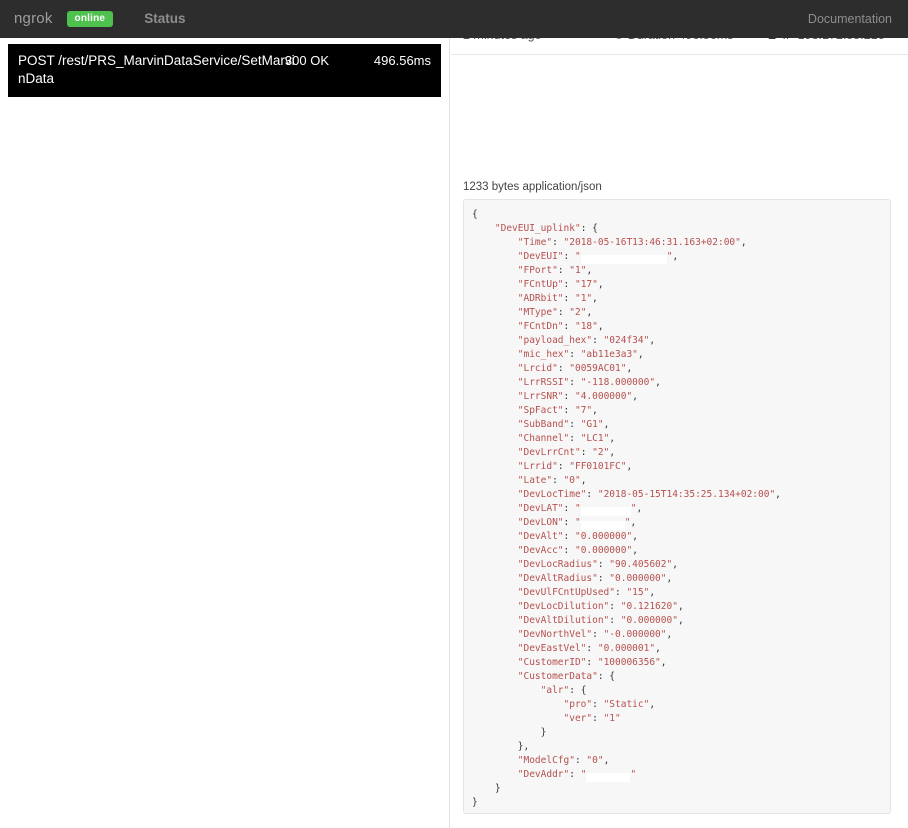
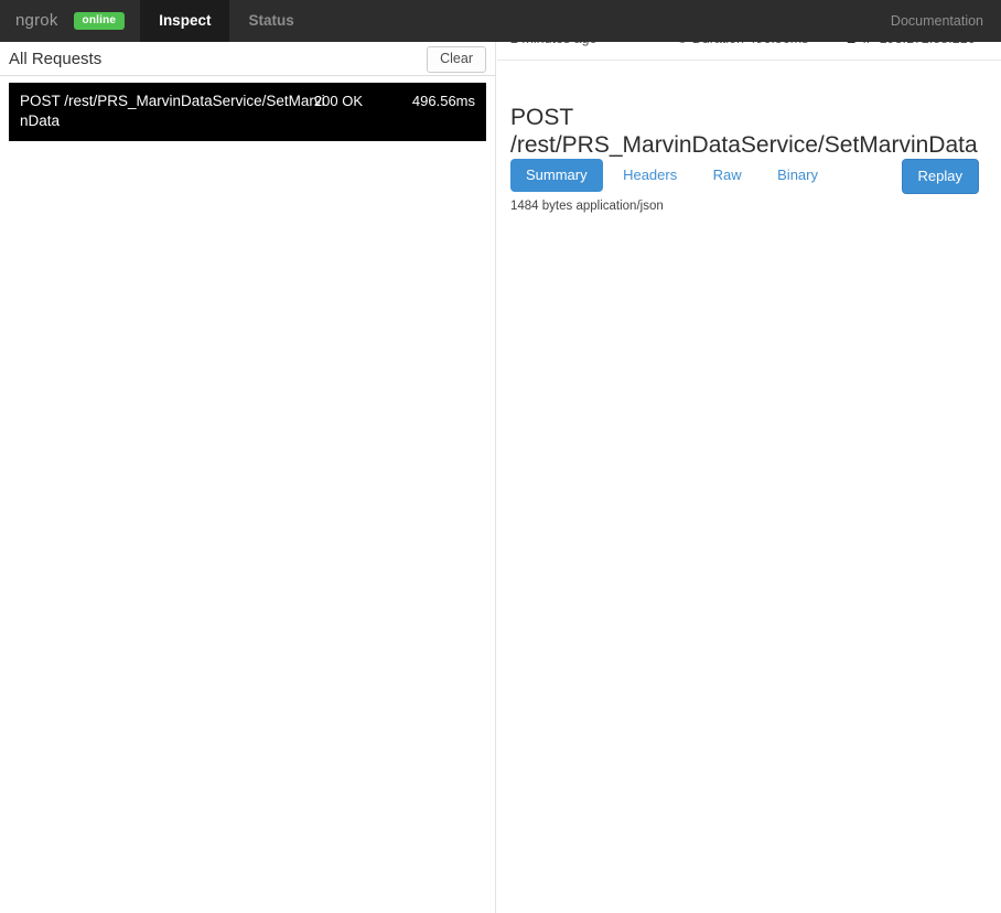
  ngrok
  online
+ Inspect
  Status
  Documentation
+ All Requests
+ Clear
  POST /rest/PRS_MarvinDataService/SetMarvinData
- 300 OK
+ 200 OK
  496.56ms
+ POST
+ /rest/PRS_MarvinDataService/SetMarvinData
+ Summary Headers Raw Binary
+ Replay
- 1233 bytes application/json
+ 1484 bytes application/json
- { "DevEUI_uplink": { "Time": "2018-05-16T13:46:31.163+02:00", "DevEUI": " ", "FPort": "1", "FCntUp": "17", "ADRbit": "1", "MType": "2", "FCntDn": "18", "payload_hex": "024f34", "mic_hex": "ab11e3a3", "Lrcid": "0059AC01", "LrrRSSI": "-118.000000", "LrrSNR": "4.000000", "SpFact": "7", "SubBand": "G1", "Channel": "LC1", "DevLrrCnt": "2", "Lrrid": "FF0101FC", "Late": "0", "DevLocTime": "2018-05-15T14:35:25.134+02:00", "DevLAT": " ", "DevLON": " ", "DevAlt": "0.000000", "DevAcc": "0.000000", "DevLocRadius": "90.405602", "DevAltRadius": "0.000000", "DevUlFCntUpUsed": "15", "DevLocDilution": "0.121620", "DevAltDilution": "0.000000", "DevNorthVel": "-0.000000", "DevEastVel": "0.000001", "CustomerID": "100006356", "CustomerData": { "alr": { "pro": "Static", "ver": "1" } }, "ModelCfg": "0", "DevAddr": " " } }
